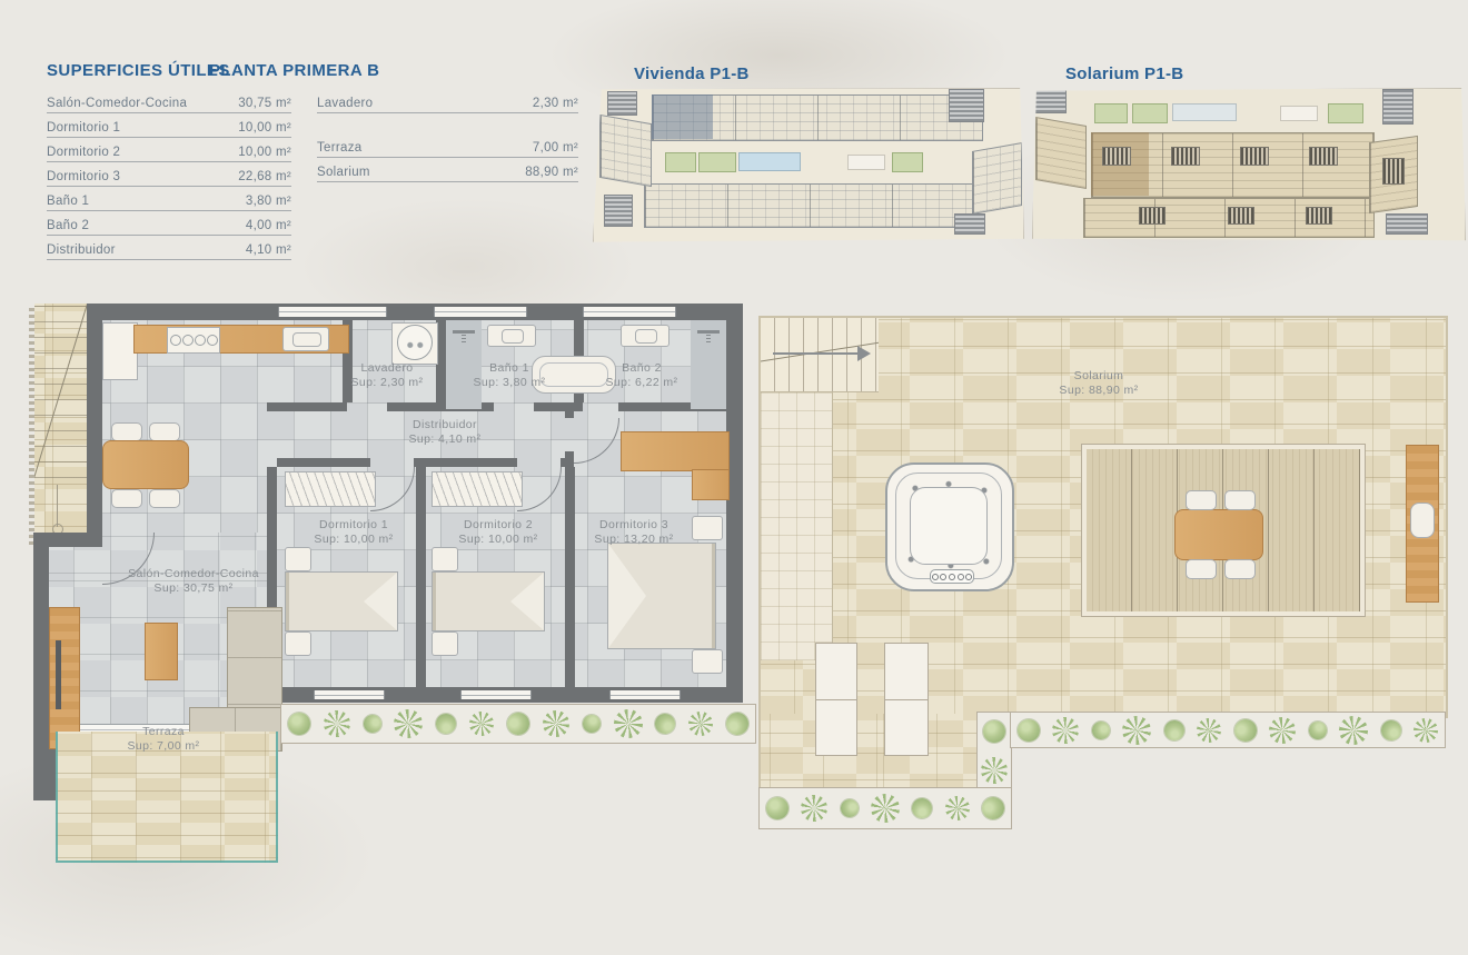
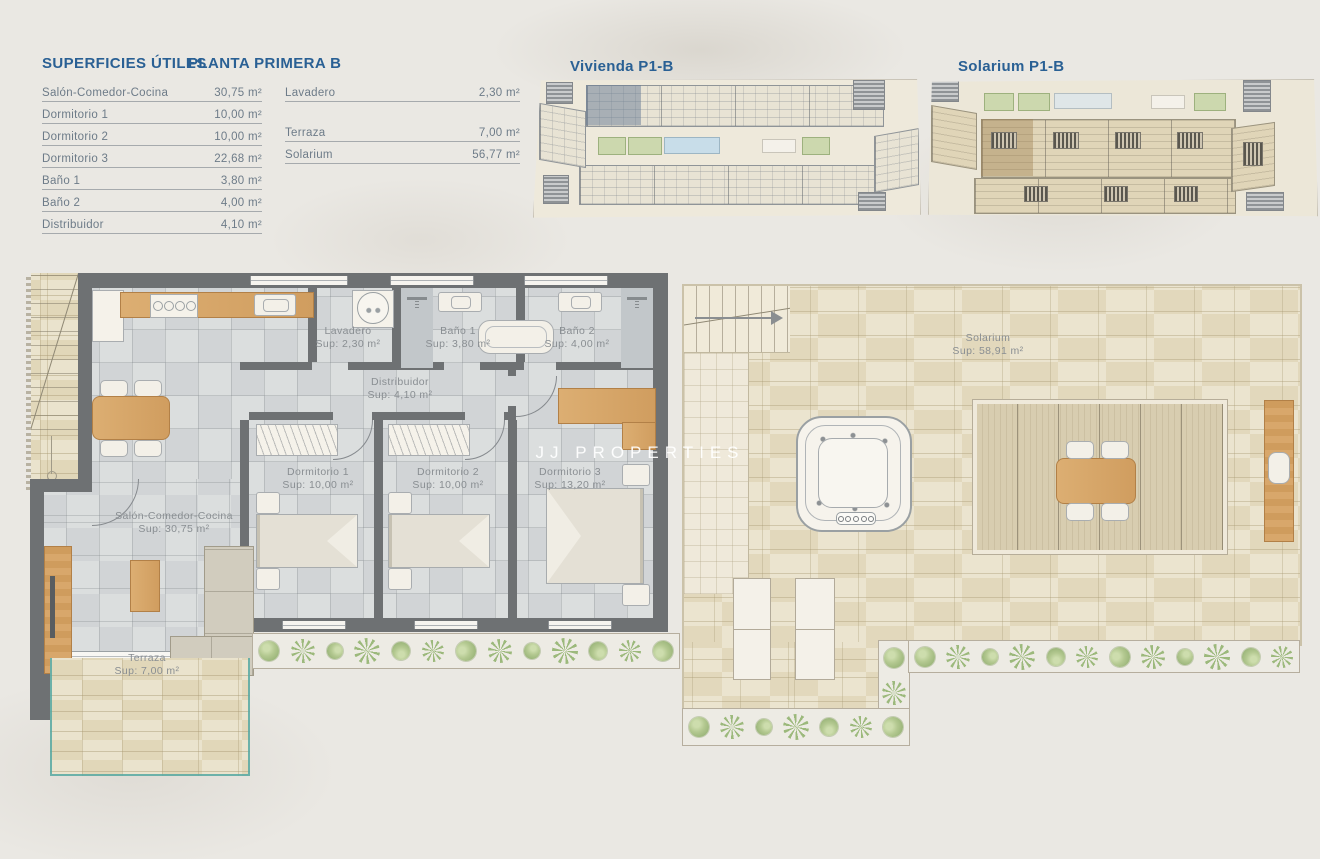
  SUPERFICIES ÚTILES
  PLANTA PRIMERA B
  Salón-Comedor-Cocina
  30,75 m²
  Dormitorio 1
  10,00 m²
  Dormitorio 2
  10,00 m²
  Dormitorio 3
  22,68 m²
  Baño 1
  3,80 m²
  Baño 2
  4,00 m²
  Distribuidor
  4,10 m²
  Lavadero
  2,30 m²
  Terraza
  7,00 m²
  Solarium
- 88,90 m²
+ 56,77 m²
  Vivienda P1-B
  Solarium P1-B
  Lavadero
  Sup: 2,30 m²
  Baño 1
  Sup: 3,80 m²
  Baño 2
- Sup: 6,22 m²
+ Sup: 4,00 m²
  Distribuidor
  Sup: 4,10 m²
  Dormitorio 1
  Sup: 10,00 m²
  Dormitorio 2
  Sup: 10,00 m²
  Dormitorio 3
  Sup: 13,20 m²
  Salón-Comedor-Cocina
  Sup: 30,75 m²
  Terraza
  Sup: 7,00 m²
  Solarium
- Sup: 88,90 m²
+ Sup: 58,91 m²
+ JJ PROPERTIES
